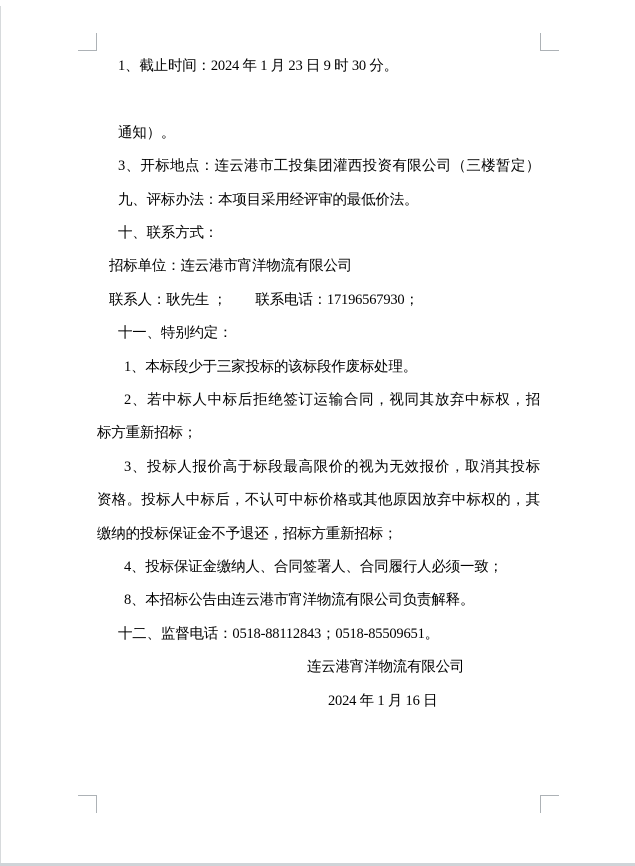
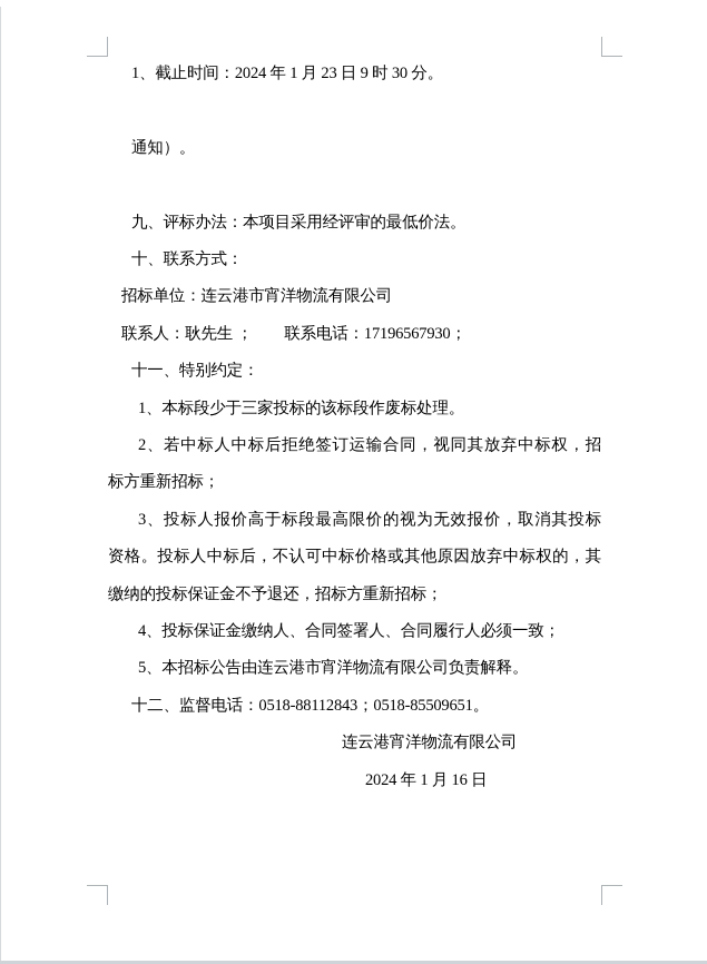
  1、截止时间：2024 年 1 月 23 日 9 时 30 分。
  通知）。
- 3、开标地点：连云港市工投集团灌西投资有限公司（三楼暂定）
  九、评标办法：本项目采用经评审的最低价法。
  十、联系方式：
  招标单位：连云港市宵洋物流有限公司
  联系人：耿先生 ； 联系电话：17196567930；
  十一、特别约定：
  1、本标段少于三家投标的该标段作废标处理。
  2、若中标人中标后拒绝签订运输合同，视同其放弃中标权，招
  标方重新招标；
  3、投标人报价高于标段最高限价的视为无效报价，取消其投标
  资格。投标人中标后，不认可中标价格或其他原因放弃中标权的，其
  缴纳的投标保证金不予退还，招标方重新招标；
  4、投标保证金缴纳人、合同签署人、合同履行人必须一致；
- 8、本招标公告由连云港市宵洋物流有限公司负责解释。
+ 5、本招标公告由连云港市宵洋物流有限公司负责解释。
  十二、监督电话：0518-88112843；0518-85509651。
  连云港宵洋物流有限公司
  2024 年 1 月 16 日
